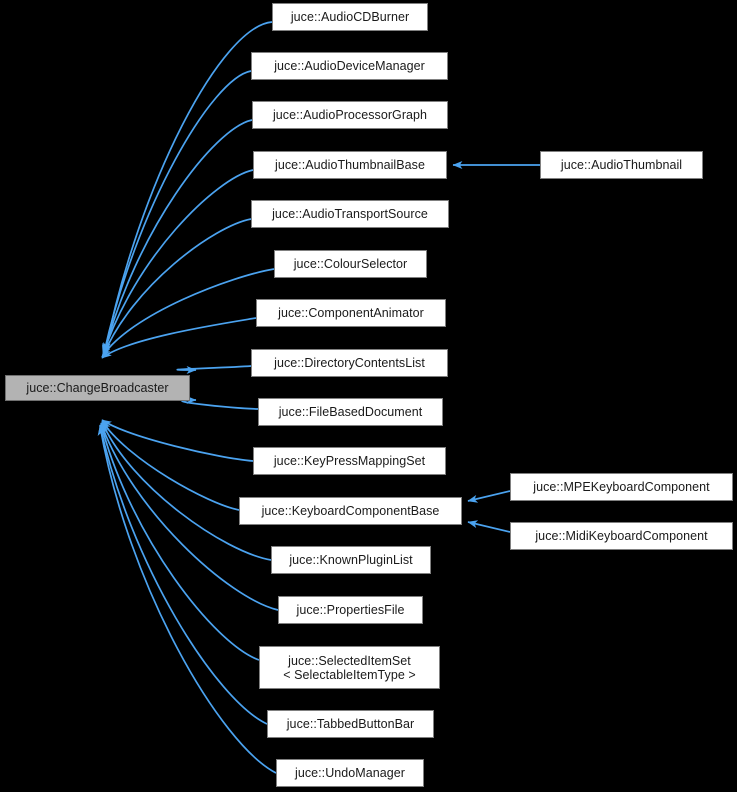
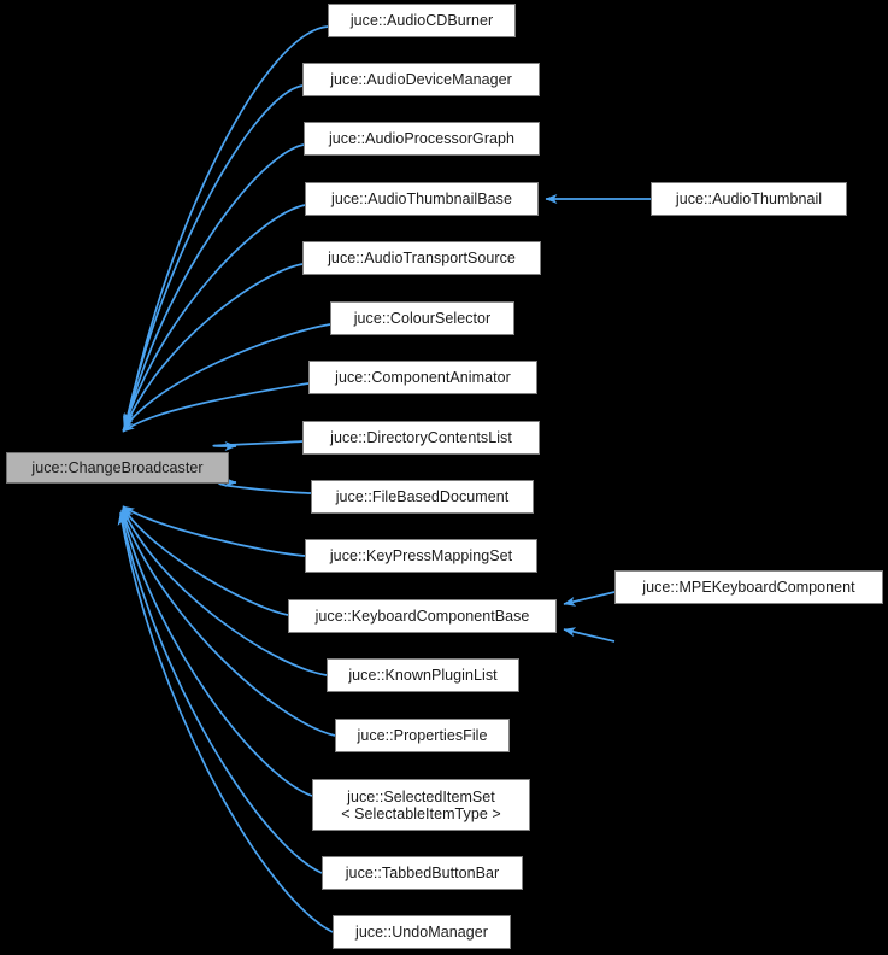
  juce::ChangeBroadcaster
  juce::AudioCDBurner
  juce::AudioDeviceManager
  juce::AudioProcessorGraph
  juce::AudioThumbnailBase
  juce::AudioTransportSource
  juce::ColourSelector
  juce::ComponentAnimator
  juce::DirectoryContentsList
  juce::FileBasedDocument
  juce::KeyPressMappingSet
  juce::KeyboardComponentBase
  juce::KnownPluginList
  juce::PropertiesFile
  juce::SelectedItemSet
  < SelectableItemType >
  juce::TabbedButtonBar
  juce::UndoManager
  juce::AudioThumbnail
  juce::MPEKeyboardComponent
- juce::MidiKeyboardComponent
